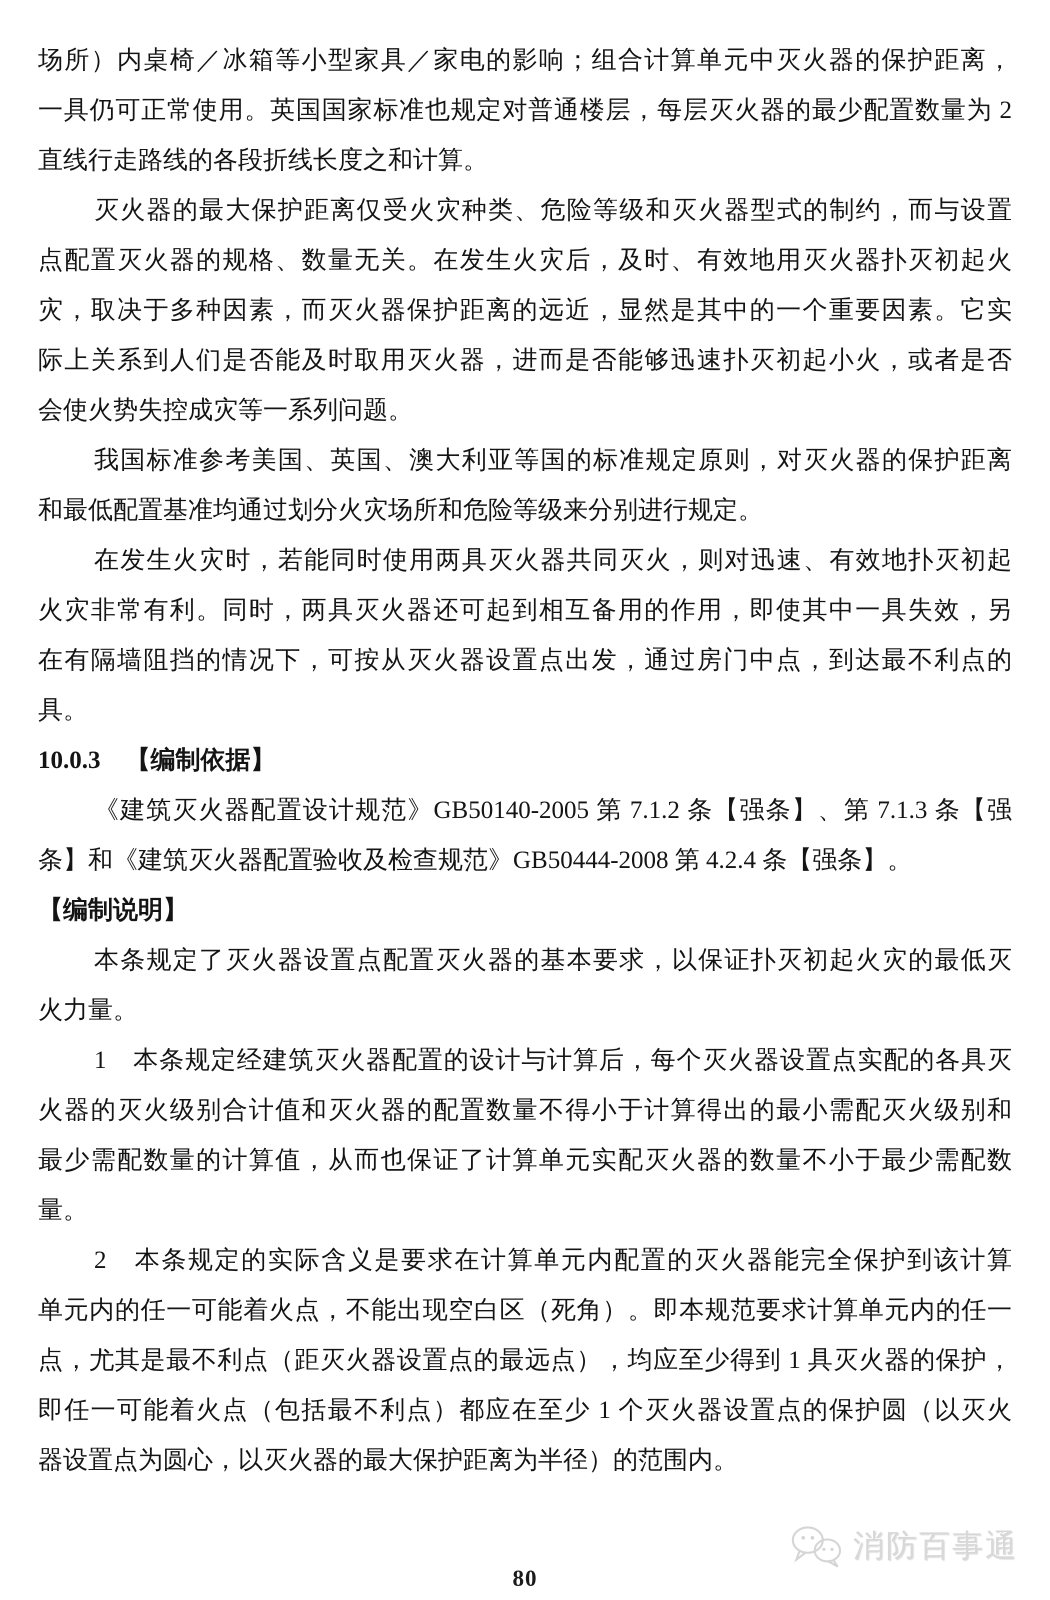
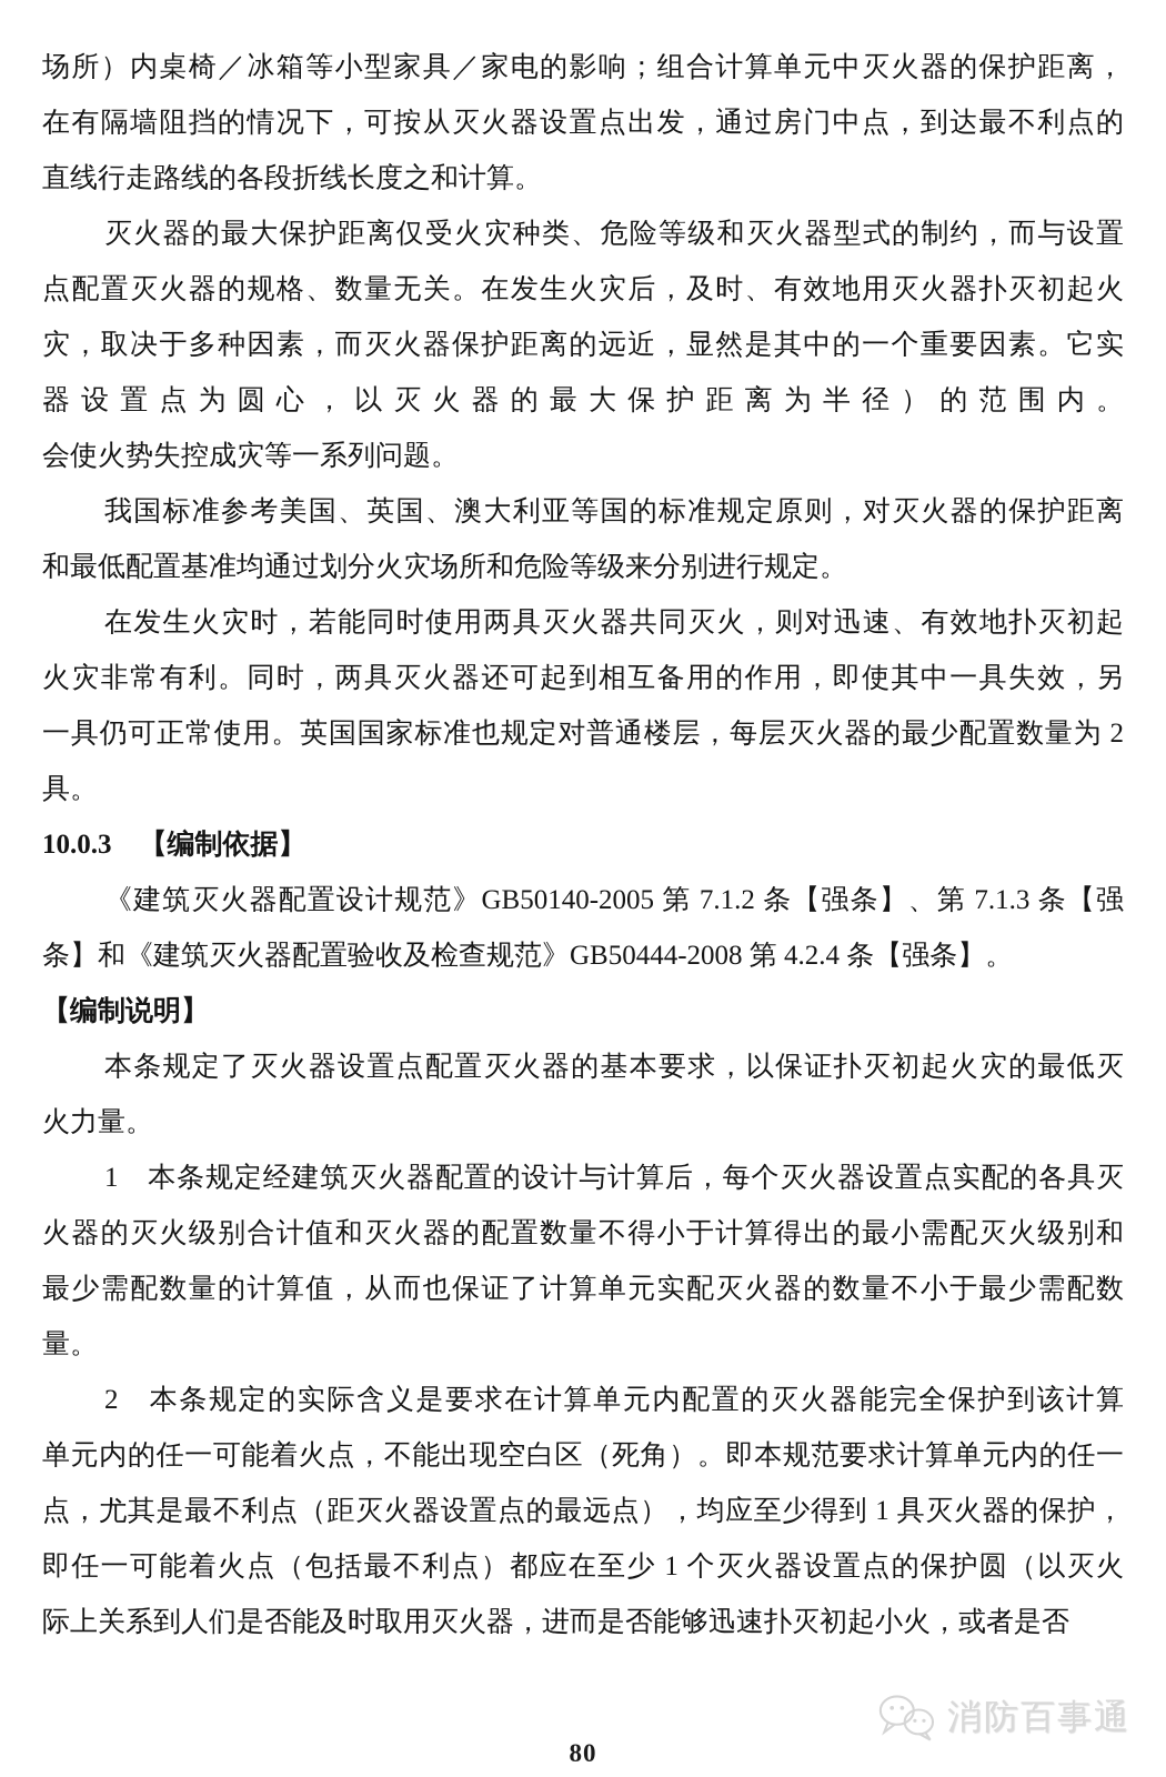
  场所）内桌椅／冰箱等小型家具／家电的影响；组合计算单元中灭火器的保护距离，
- 一具仍可正常使用。英国国家标准也规定对普通楼层，每层灭火器的最少配置数量为 2
+ 在有隔墙阻挡的情况下，可按从灭火器设置点出发，通过房门中点，到达最不利点的
  直线行走路线的各段折线长度之和计算。
  灭火器的最大保护距离仅受火灾种类、危险等级和灭火器型式的制约，而与设置
  点配置灭火器的规格、数量无关。在发生火灾后，及时、有效地用灭火器扑灭初起火
  灾，取决于多种因素，而灭火器保护距离的远近，显然是其中的一个重要因素。它实
- 际上关系到人们是否能及时取用灭火器，进而是否能够迅速扑灭初起小火，或者是否
+ 器设置点为圆心，以灭火器的最大保护距离为半径）的范围内。
  会使火势失控成灾等一系列问题。
  我国标准参考美国、英国、澳大利亚等国的标准规定原则，对灭火器的保护距离
  和最低配置基准均通过划分火灾场所和危险等级来分别进行规定。
  在发生火灾时，若能同时使用两具灭火器共同灭火，则对迅速、有效地扑灭初起
  火灾非常有利。同时，两具灭火器还可起到相互备用的作用，即使其中一具失效，另
- 在有隔墙阻挡的情况下，可按从灭火器设置点出发，通过房门中点，到达最不利点的
+ 一具仍可正常使用。英国国家标准也规定对普通楼层，每层灭火器的最少配置数量为 2
  具。
  10.0.3 【编制依据】
  《建筑灭火器配置设计规范》GB50140-2005 第 7.1.2 条【强条】、第 7.1.3 条【强
  条】和《建筑灭火器配置验收及检查规范》GB50444-2008 第 4.2.4 条【强条】。
  【编制说明】
  本条规定了灭火器设置点配置灭火器的基本要求，以保证扑灭初起火灾的最低灭
  火力量。
  1 本条规定经建筑灭火器配置的设计与计算后，每个灭火器设置点实配的各具灭
  火器的灭火级别合计值和灭火器的配置数量不得小于计算得出的最小需配灭火级别和
  最少需配数量的计算值，从而也保证了计算单元实配灭火器的数量不小于最少需配数
  量。
  2 本条规定的实际含义是要求在计算单元内配置的灭火器能完全保护到该计算
  单元内的任一可能着火点，不能出现空白区（死角）。即本规范要求计算单元内的任一
  点，尤其是最不利点（距灭火器设置点的最远点），均应至少得到 1 具灭火器的保护，
  即任一可能着火点（包括最不利点）都应在至少 1 个灭火器设置点的保护圆（以灭火
- 器设置点为圆心，以灭火器的最大保护距离为半径）的范围内。
+ 际上关系到人们是否能及时取用灭火器，进而是否能够迅速扑灭初起小火，或者是否
  消防百事通
  80
